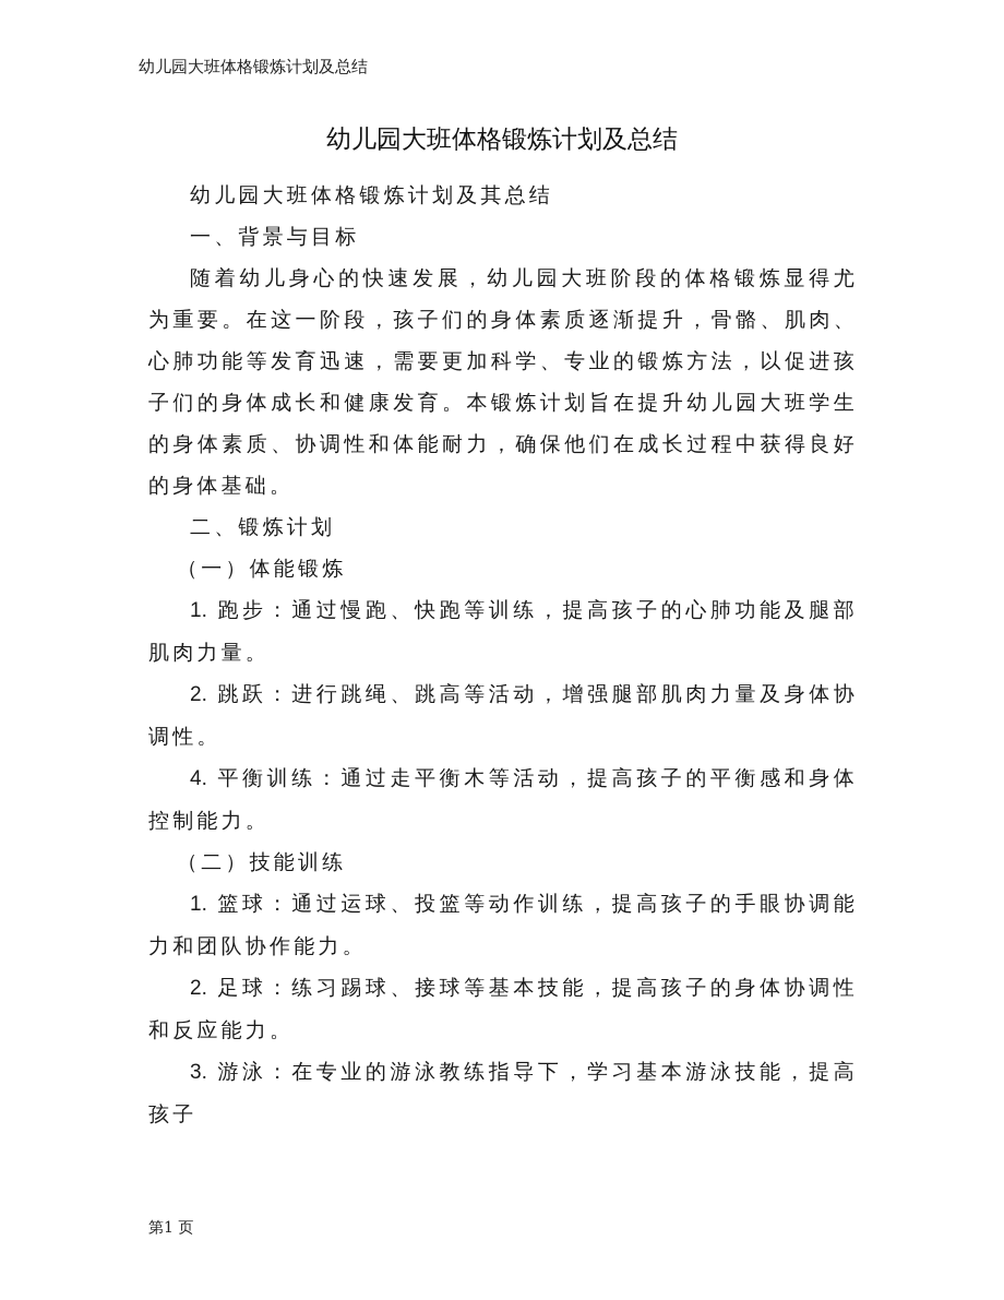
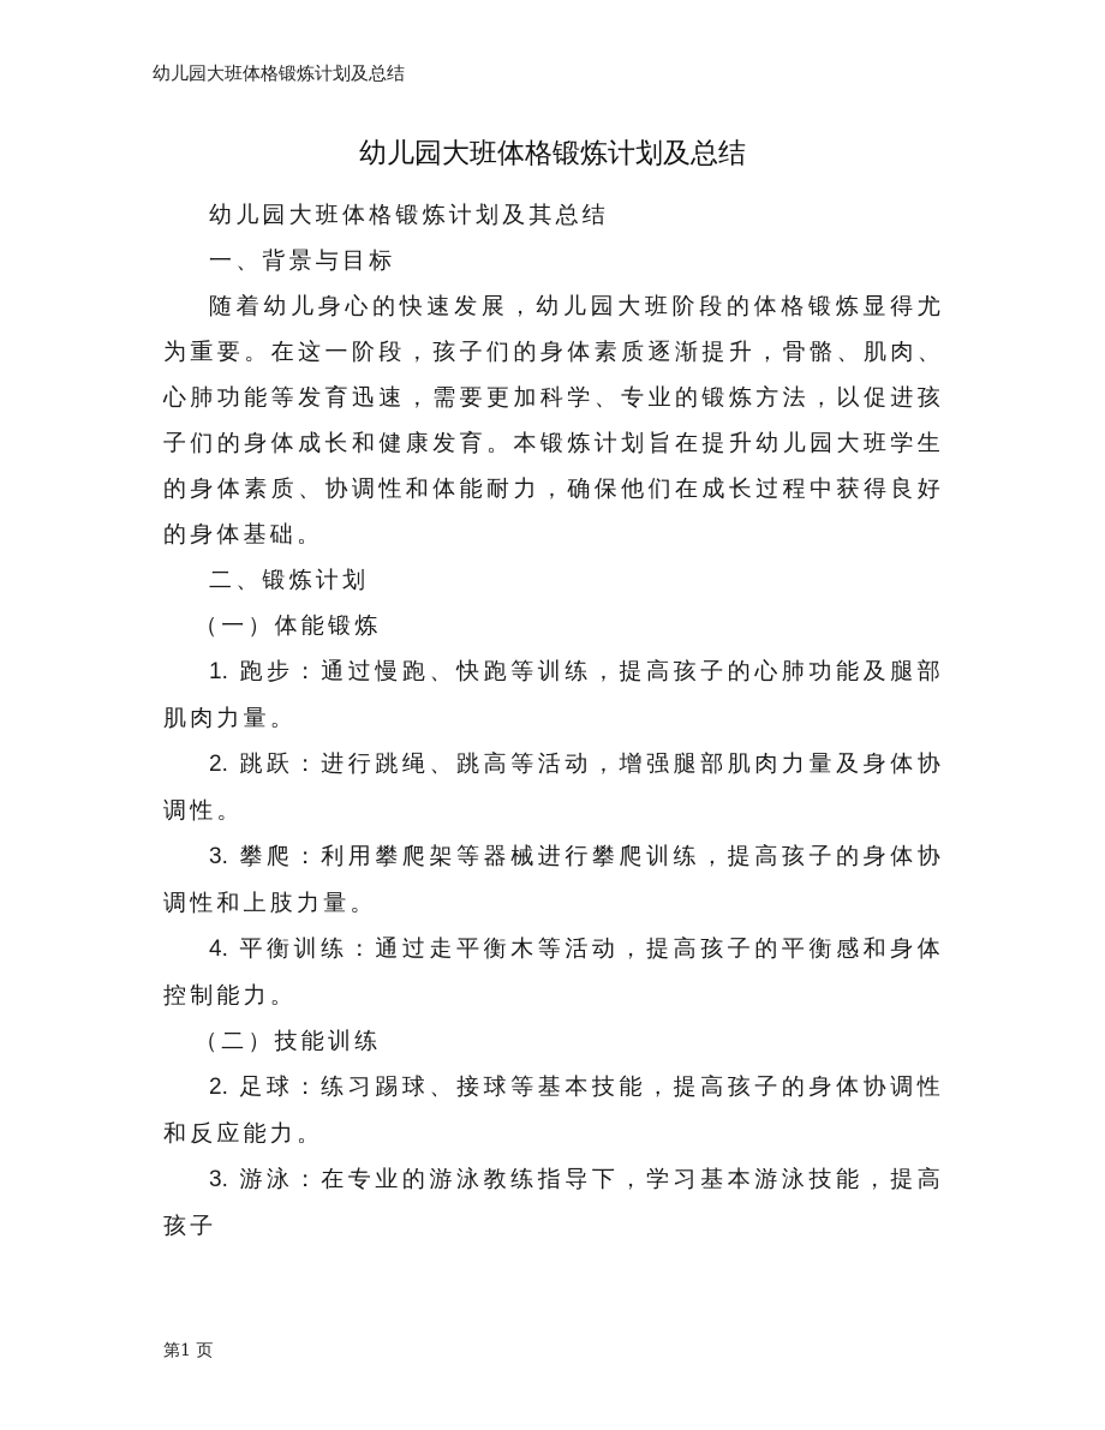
  幼儿园大班体格锻炼计划及总结
  幼儿园大班体格锻炼计划及总结
  幼儿园大班体格锻炼计划及其总结
  一、背景与目标
  随着幼儿身心的快速发展，幼儿园大班阶段的体格锻炼显得尤为重要。在这一阶段，孩子们的身体素质逐渐提升，骨骼、肌肉、心肺功能等发育迅速，需要更加科学、专业的锻炼方法，以促进孩子们的身体成长和健康发育。本锻炼计划旨在提升幼儿园大班学生的身体素质、协调性和体能耐力，确保他们在成长过程中获得良好的身体基础。
  二、锻炼计划
  （一）体能锻炼
  1. 跑步：通过慢跑、快跑等训练，提高孩子的心肺功能及腿部肌肉力量。
  2. 跳跃：进行跳绳、跳高等活动，增强腿部肌肉力量及身体协调性。
+ 3. 攀爬：利用攀爬架等器械进行攀爬训练，提高孩子的身体协调性和上肢力量。
  4. 平衡训练：通过走平衡木等活动，提高孩子的平衡感和身体控制能力。
  （二）技能训练
- 1. 篮球：通过运球、投篮等动作训练，提高孩子的手眼协调能力和团队协作能力。
  2. 足球：练习踢球、接球等基本技能，提高孩子的身体协调性和反应能力。
  3. 游泳：在专业的游泳教练指导下，学习基本游泳技能，提高孩子
  第1 页
